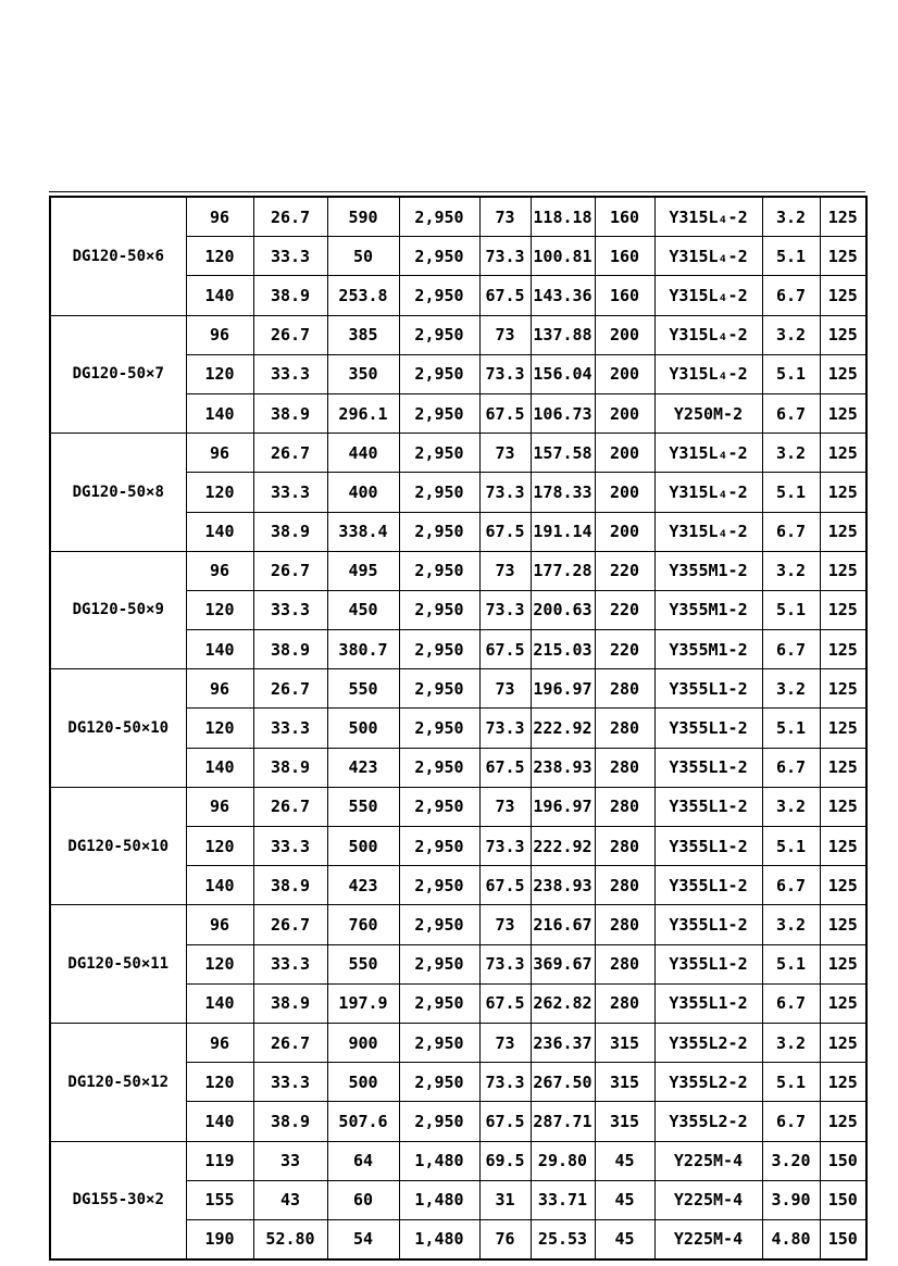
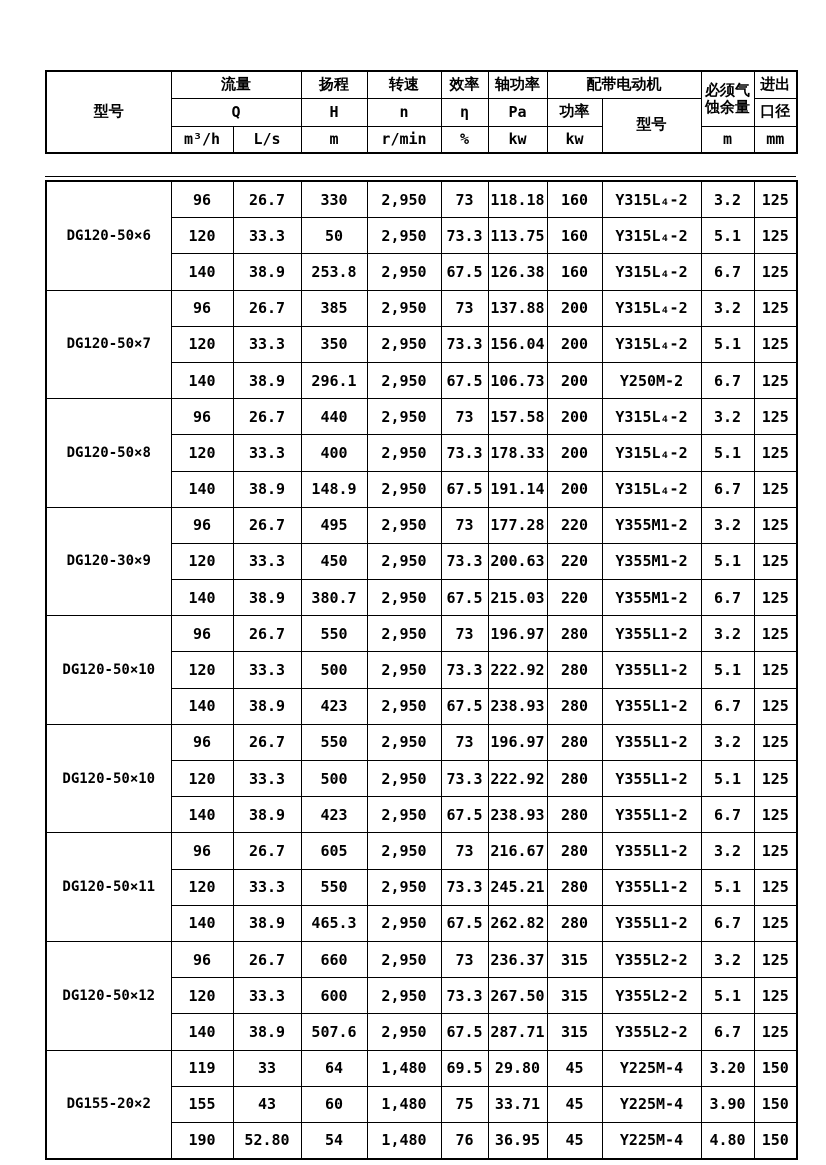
+ 型号	流量	扬程	转速	效率	轴功率	配带电动机	必须气 蚀余量	进出
+ Q	H	n	η	Pa	功率	型号	口径
+ m³/h	L/s	m	r/min	%	kw	kw	m	mm
- DG120-50×6	96	26.7	590	2,950	73	118.18	160	Y315L₄-2	3.2	125
+ DG120-50×6	96	26.7	330	2,950	73	118.18	160	Y315L₄-2	3.2	125
- 120	33.3	50	2,950	73.3	100.81	160	Y315L₄-2	5.1	125
+ 120	33.3	50	2,950	73.3	113.75	160	Y315L₄-2	5.1	125
- 140	38.9	253.8	2,950	67.5	143.36	160	Y315L₄-2	6.7	125
+ 140	38.9	253.8	2,950	67.5	126.38	160	Y315L₄-2	6.7	125
  DG120-50×7	96	26.7	385	2,950	73	137.88	200	Y315L₄-2	3.2	125
  120	33.3	350	2,950	73.3	156.04	200	Y315L₄-2	5.1	125
  140	38.9	296.1	2,950	67.5	106.73	200	Y250M-2	6.7	125
  DG120-50×8	96	26.7	440	2,950	73	157.58	200	Y315L₄-2	3.2	125
  120	33.3	400	2,950	73.3	178.33	200	Y315L₄-2	5.1	125
- 140	38.9	338.4	2,950	67.5	191.14	200	Y315L₄-2	6.7	125
+ 140	38.9	148.9	2,950	67.5	191.14	200	Y315L₄-2	6.7	125
- DG120-50×9	96	26.7	495	2,950	73	177.28	220	Y355M1-2	3.2	125
+ DG120-30×9	96	26.7	495	2,950	73	177.28	220	Y355M1-2	3.2	125
  120	33.3	450	2,950	73.3	200.63	220	Y355M1-2	5.1	125
  140	38.9	380.7	2,950	67.5	215.03	220	Y355M1-2	6.7	125
  DG120-50×10	96	26.7	550	2,950	73	196.97	280	Y355L1-2	3.2	125
  120	33.3	500	2,950	73.3	222.92	280	Y355L1-2	5.1	125
  140	38.9	423	2,950	67.5	238.93	280	Y355L1-2	6.7	125
  DG120-50×10	96	26.7	550	2,950	73	196.97	280	Y355L1-2	3.2	125
  120	33.3	500	2,950	73.3	222.92	280	Y355L1-2	5.1	125
  140	38.9	423	2,950	67.5	238.93	280	Y355L1-2	6.7	125
- DG120-50×11	96	26.7	760	2,950	73	216.67	280	Y355L1-2	3.2	125
+ DG120-50×11	96	26.7	605	2,950	73	216.67	280	Y355L1-2	3.2	125
- 120	33.3	550	2,950	73.3	369.67	280	Y355L1-2	5.1	125
+ 120	33.3	550	2,950	73.3	245.21	280	Y355L1-2	5.1	125
- 140	38.9	197.9	2,950	67.5	262.82	280	Y355L1-2	6.7	125
+ 140	38.9	465.3	2,950	67.5	262.82	280	Y355L1-2	6.7	125
- DG120-50×12	96	26.7	900	2,950	73	236.37	315	Y355L2-2	3.2	125
+ DG120-50×12	96	26.7	660	2,950	73	236.37	315	Y355L2-2	3.2	125
- 120	33.3	500	2,950	73.3	267.50	315	Y355L2-2	5.1	125
+ 120	33.3	600	2,950	73.3	267.50	315	Y355L2-2	5.1	125
  140	38.9	507.6	2,950	67.5	287.71	315	Y355L2-2	6.7	125
- DG155-30×2	119	33	64	1,480	69.5	29.80	45	Y225M-4	3.20	150
+ DG155-20×2	119	33	64	1,480	69.5	29.80	45	Y225M-4	3.20	150
- 155	43	60	1,480	31	33.71	45	Y225M-4	3.90	150
+ 155	43	60	1,480	75	33.71	45	Y225M-4	3.90	150
- 190	52.80	54	1,480	76	25.53	45	Y225M-4	4.80	150
+ 190	52.80	54	1,480	76	36.95	45	Y225M-4	4.80	150
